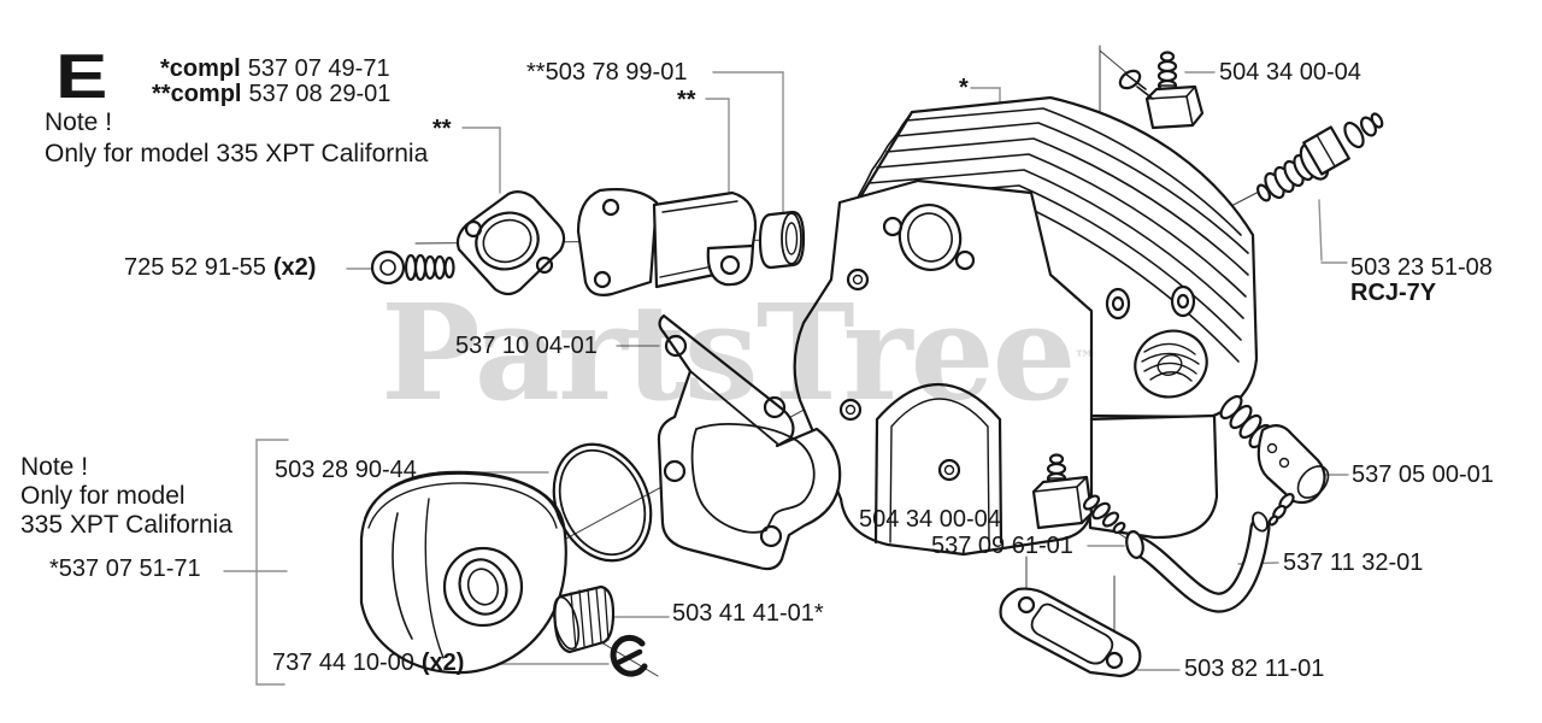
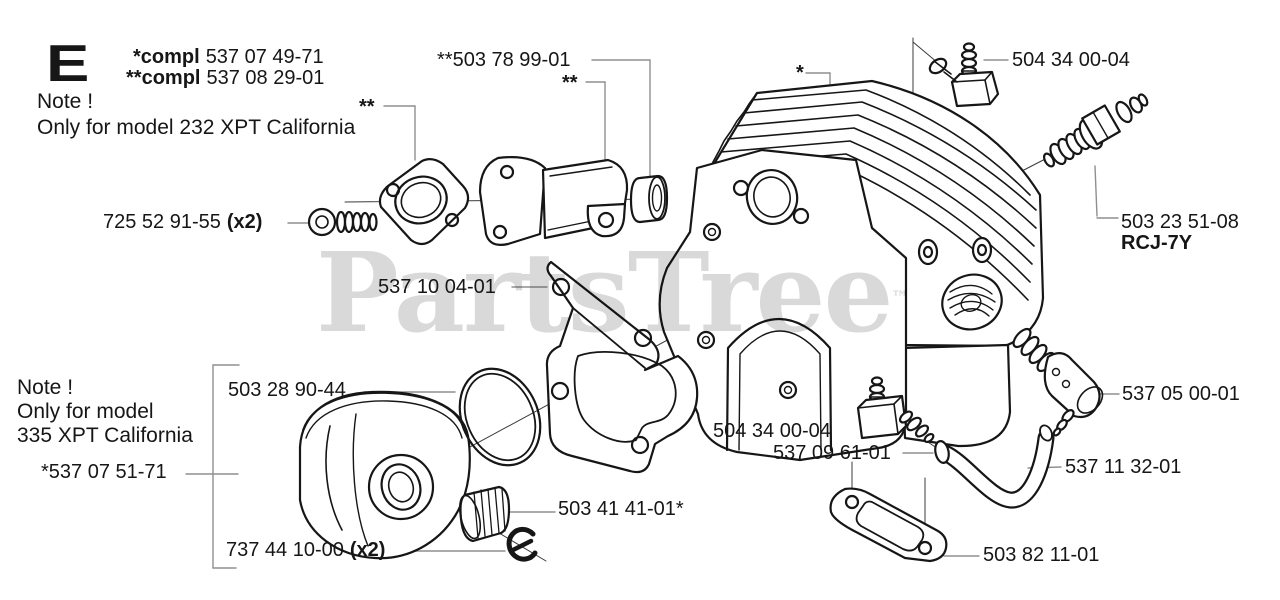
  PartsTree™
  E
  *compl 537 07 49-71
  **compl 537 08 29-01
  Note !
- Only for model 335 XPT California
+ Only for model 232 XPT California
  **503 78 99-01
  **
  **
  *
  504 34 00-04
  725 52 91-55 (x2)
  503 23 51-08
  RCJ-7Y
  537 10 04-01
  Note !
  Only for model
  335 XPT California
  503 28 90-44
  *537 07 51-71
  737 44 10-00 (x2)
  503 41 41-01*
  504 34 00-04
  537 09 61-01
  537 11 32-01
  537 05 00-01
  503 82 11-01
